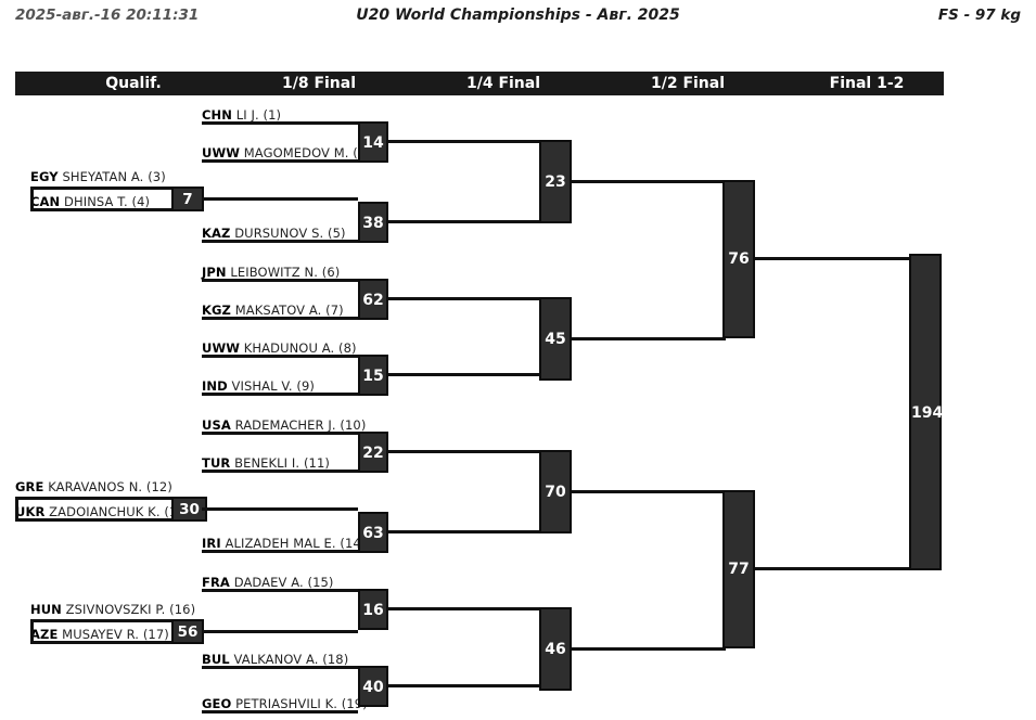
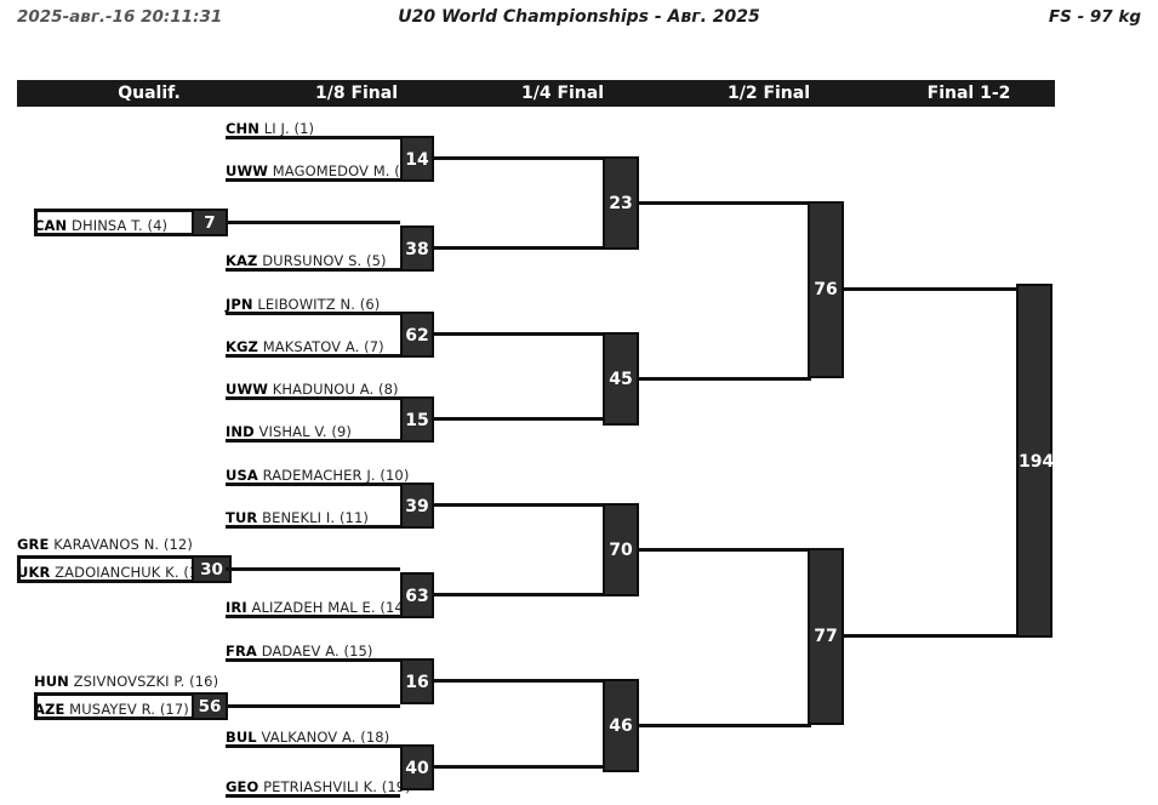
  2025-авг.-16 20:11:31
  U20 World Championships - Авг. 2025
  FS - 97 kg
  Qualif.
  1/8 Final
  1/4 Final
  1/2 Final
  Final 1-2
- EGY SHEYATAN A. (3)
  CAN DHINSA T. (4)
  7
  GRE KARAVANOS N. (12)
  UKR ZADOIANCHUK K. (
  30
  HUN ZSIVNOVSZKI P. (16)
  AZE MUSAYEV R. (17)
  56
  CHN LI J. (1)
  UWW MAGOMEDOV M. (
  14
  KAZ DURSUNOV S. (5)
  38
  JPN LEIBOWITZ N. (6)
  KGZ MAKSATOV A. (7)
  62
  UWW KHADUNOU A. (8)
  IND VISHAL V. (9)
  15
  USA RADEMACHER J. (10)
  TUR BENEKLI I. (11)
- 22
+ 39
  IRI ALIZADEH MAL E. (1
  63
  FRA DADAEV A. (15)
  16
  BUL VALKANOV A. (18)
  GEO PETRIASHVILI K. (1
  40
  23
  45
  70
  46
  76
  77
  194
